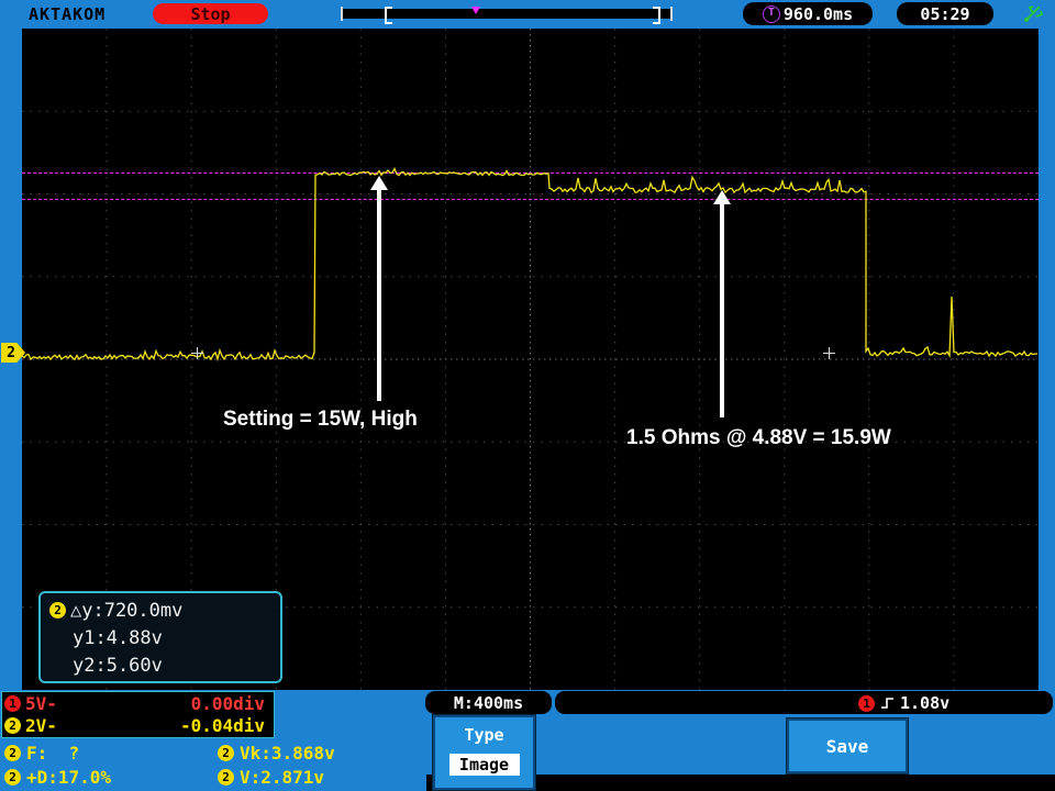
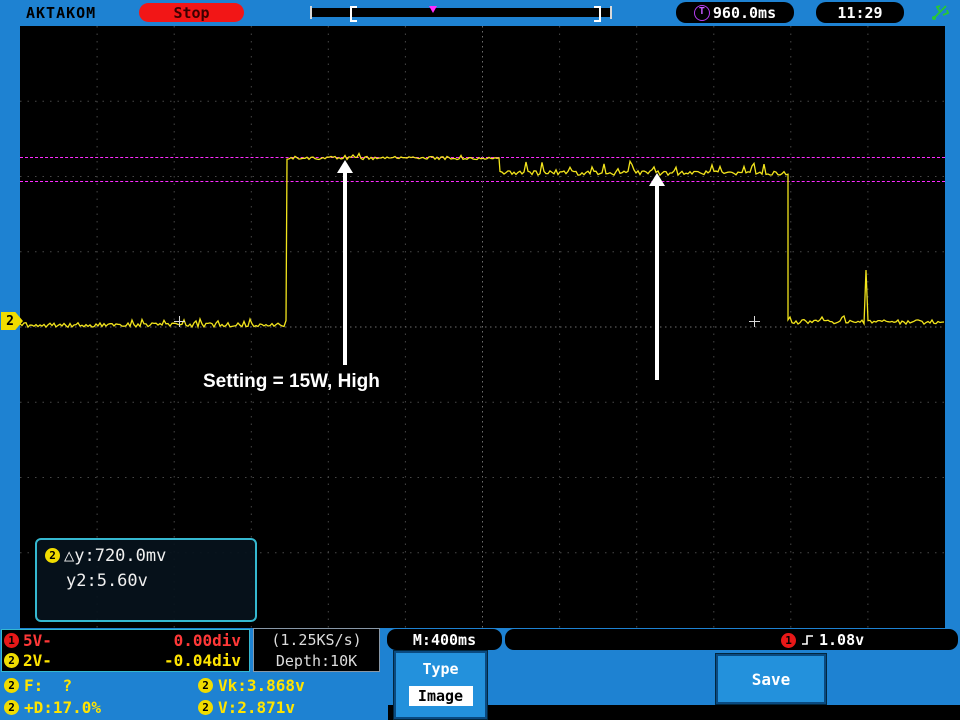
  AKTAKOM
  Stop
  T
  960.0ms
- 05:29
+ 11:29
  2
  △y:720.0mv
- y1:4.88v
  y2:5.60v
  Setting = 15W, High
- 1.5 Ohms @ 4.88V = 15.9W
  2
  1
  5V-
  0.00div
  2
  2V-
  -0.04div
+ (1.25KS/s)
+ Depth:10K
  M:400ms
  1
  1.08v
  2
  F: ?
  2
  Vk:3.868v
  2
  +D:17.0%
  2
  V:2.871v
  Type
  Image
  Save
